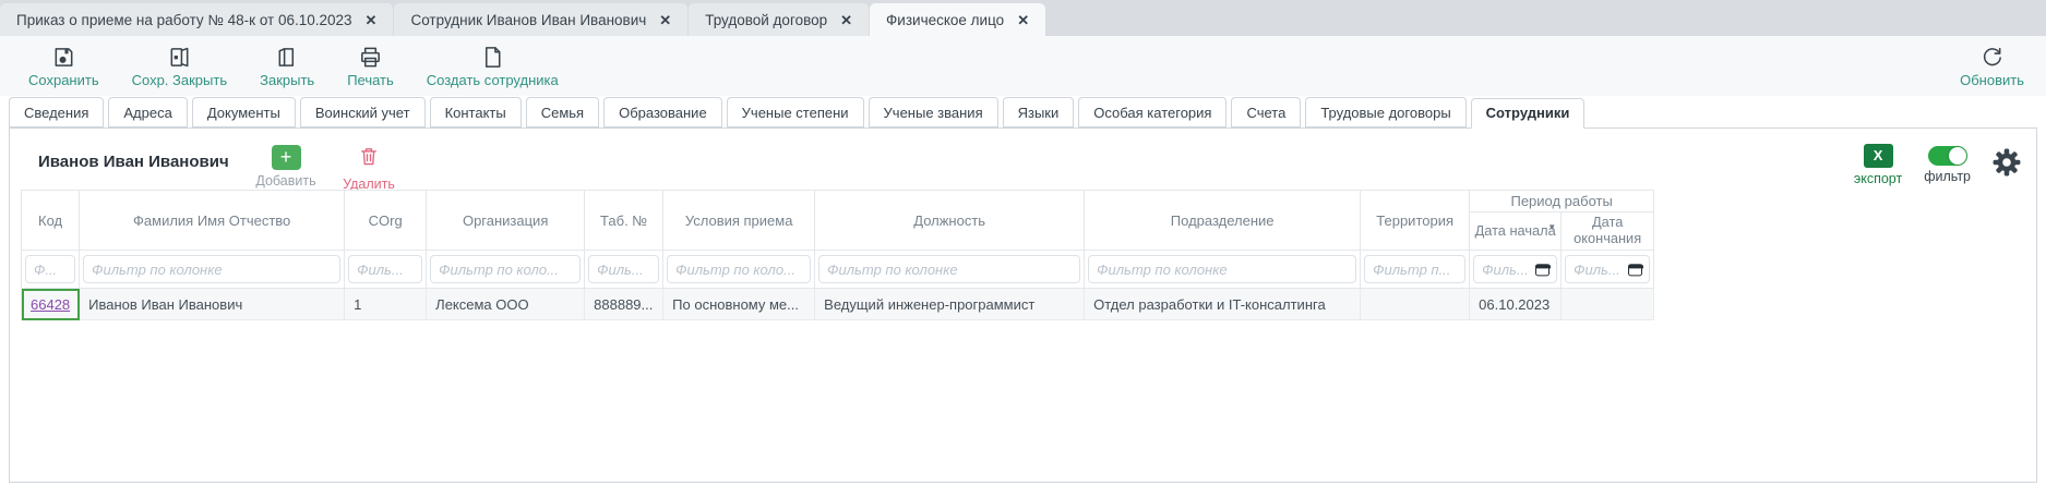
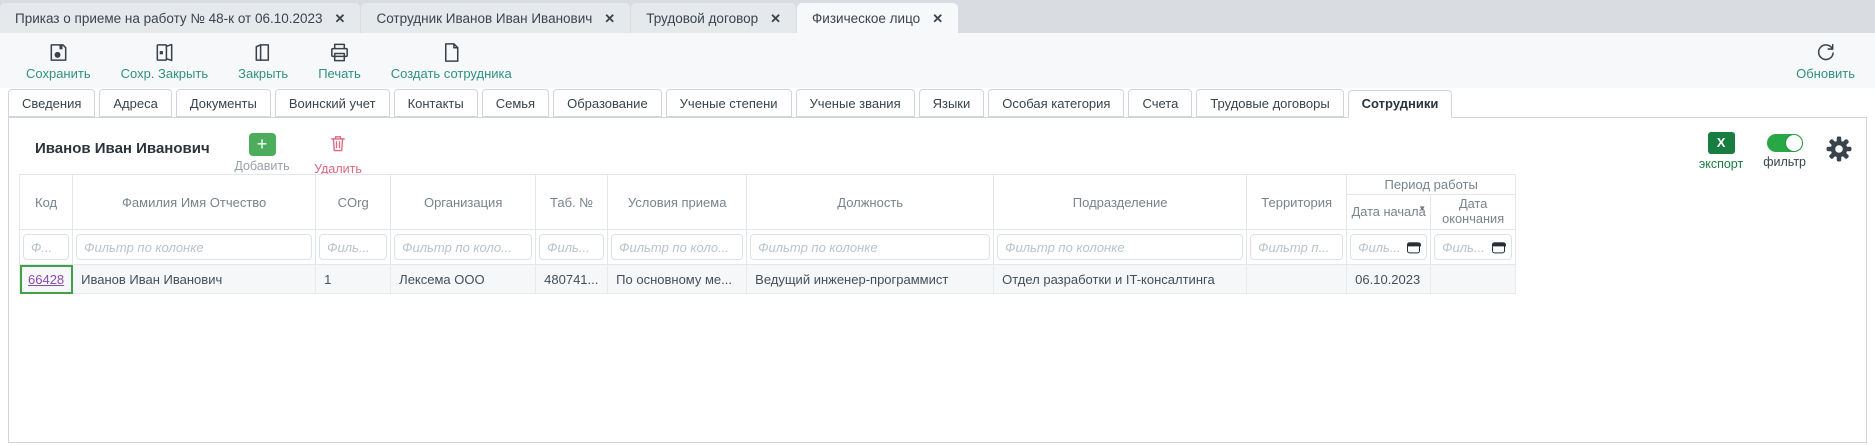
  Приказ о приеме на работу № 48-к от 06.10.2023
  ✕
  Сотрудник Иванов Иван Иванович
  ✕
  Трудовой договор
  ✕
  Физическое лицо
  ✕
  Сохранить
  Сохр. Закрыть
  Закрыть
  Печать
  Создать сотрудника
  Обновить
  Сведения
  Адреса
  Документы
  Воинский учет
  Контакты
  Семья
  Образование
  Ученые степени
  Ученые звания
  Языки
  Особая категория
  Счета
  Трудовые договоры
  Сотрудники
  Иванов Иван Иванович
  +
  Добавить
  Удалить
  X
  экспорт
  фильтр
  Код	Фамилия Имя Отчество	COrg	Организация	Таб. №	Условия приема	Должность	Подразделение	Территория	Период работы
  Дата начала ▼	Дата окончания
  Ф...	Фильтр по колонке	Филь...	Фильтр по коло...	Филь...	Фильтр по коло...	Фильтр по колонке	Фильтр по колонке	Фильтр п...	Филь...	Филь...
- 66428	Иванов Иван Иванович	1	Лексема ООО	888889...	По основному ме...	Ведущий инженер-программист	Отдел разработки и IT-консалтинга		06.10.2023
+ 66428	Иванов Иван Иванович	1	Лексема ООО	480741...	По основному ме...	Ведущий инженер-программист	Отдел разработки и IT-консалтинга		06.10.2023
